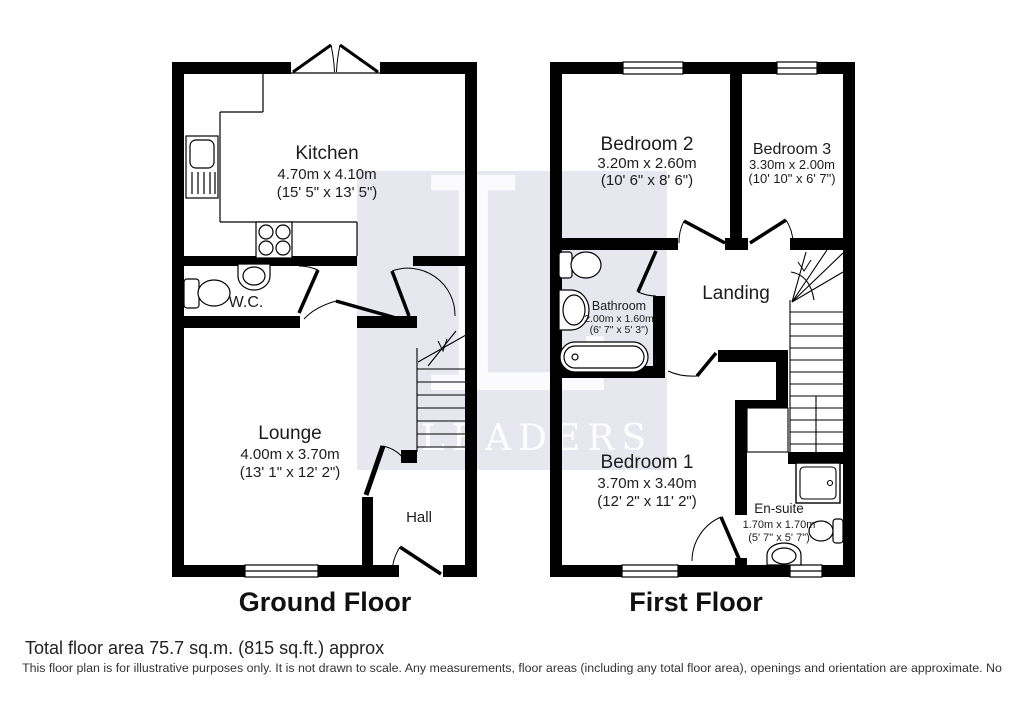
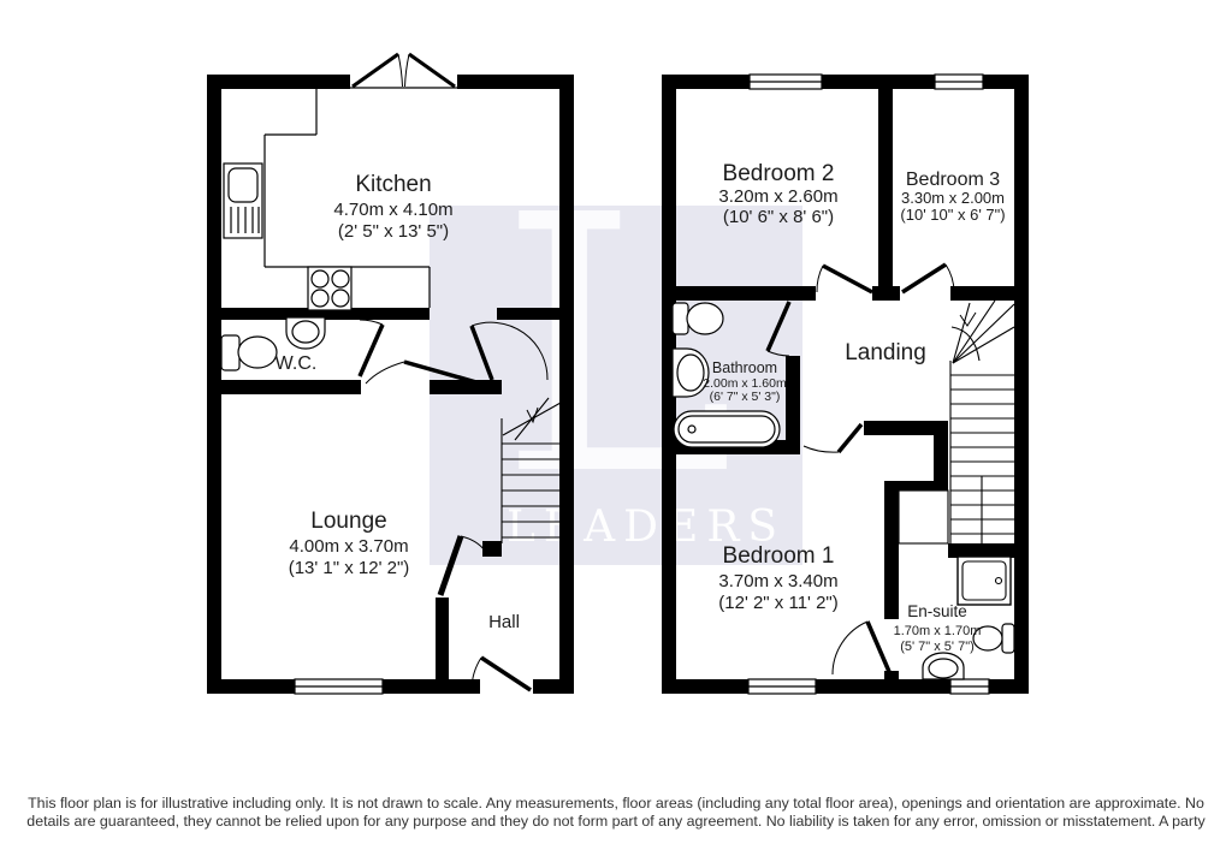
  L
  LADERS
  Kitchen
  4.70m x 4.10m
- (15' 5" x 13' 5")
+ (2' 5" x 13' 5")
  W.C.
  Lounge
  4.00m x 3.70m
  (13' 1" x 12' 2")
  Hall
- Ground Floor
  Bedroom 2
  3.20m x 2.60m
  (10' 6" x 8' 6")
  Bedroom 3
  3.30m x 2.00m
  (10' 10" x 6' 7")
  Bathroom
  2.00m x 1.60m
  (6' 7" x 5' 3")
  Landing
  Bedroom 1
  3.70m x 3.40m
  (12' 2" x 11' 2")
  En-suite
  1.70m x 1.70m
  (5' 7" x 5' 7")
- First Floor
- Total floor area 75.7 sq.m. (815 sq.ft.) approx
- This floor plan is for illustrative purposes only. It is not drawn to scale. Any measurements, floor areas (including any total floor area), openings and orientation are approximate. No
+ This floor plan is for illustrative including only. It is not drawn to scale. Any measurements, floor areas (including any total floor area), openings and orientation are approximate. No
+ details are guaranteed, they cannot be relied upon for any purpose and they do not form part of any agreement. No liability is taken for any error, omission or misstatement. A party
